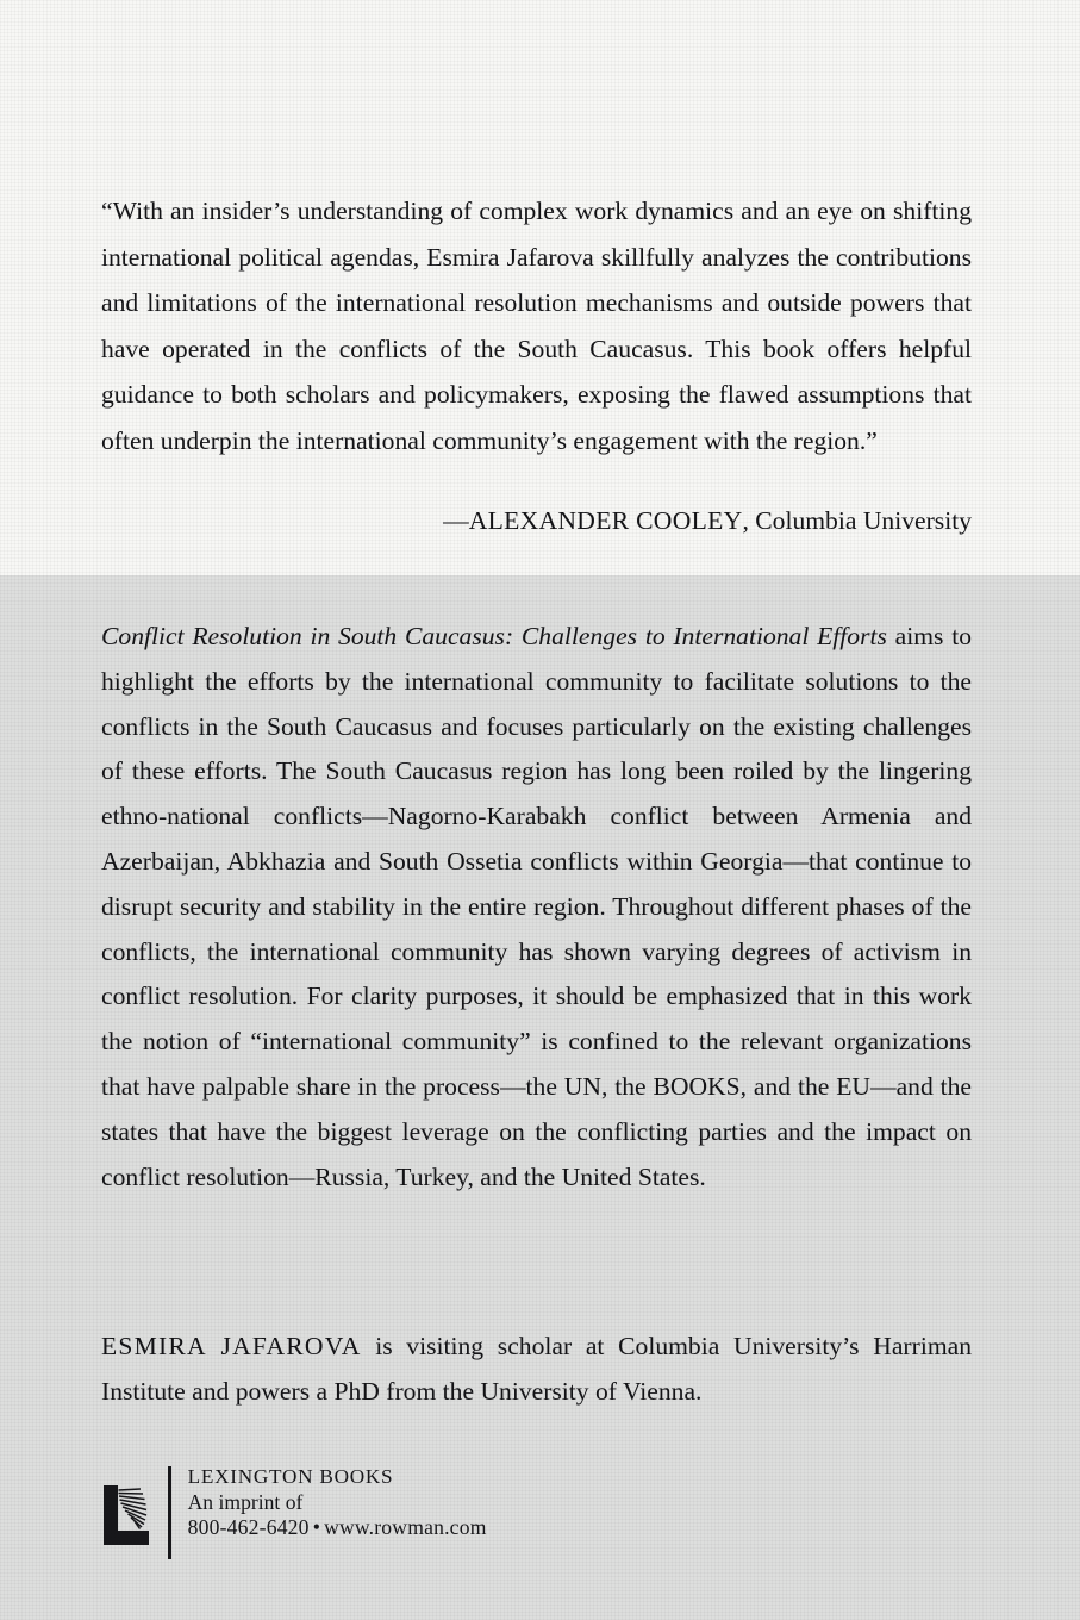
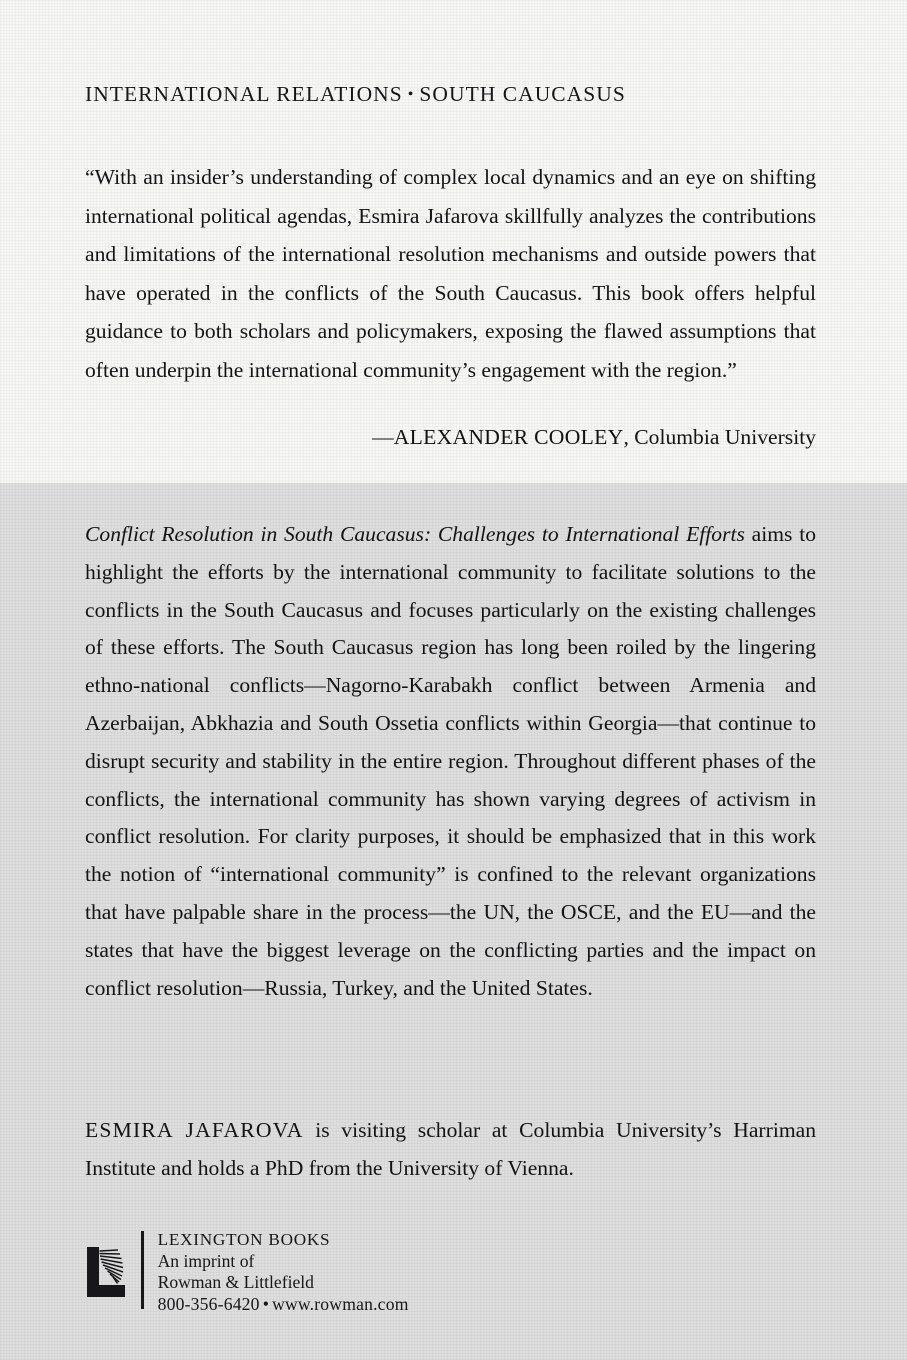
+ INTERNATIONAL RELATIONS • SOUTH CAUCASUS
- “With an insider’s understanding of complex work dynamics and an eye on shifting international political agendas, Esmira Jafarova skillfully analyzes the contributions and limitations of the international resolution mechanisms and outside powers that have operated in the conflicts of the South Caucasus. This book offers helpful guidance to both scholars and policymakers, exposing the flawed assumptions that often underpin the international community’s engagement with the region.”
+ “With an insider’s understanding of complex local dynamics and an eye on shifting international political agendas, Esmira Jafarova skillfully analyzes the contributions and limitations of the international resolution mechanisms and outside powers that have operated in the conflicts of the South Caucasus. This book offers helpful guidance to both scholars and policymakers, exposing the flawed assumptions that often underpin the international community’s engagement with the region.”
  —ALEXANDER COOLEY, Columbia University
- Conflict Resolution in South Caucasus: Challenges to International Efforts aims to highlight the efforts by the international community to facilitate solutions to the conflicts in the South Caucasus and focuses particularly on the existing challenges of these efforts. The South Caucasus region has long been roiled by the lingering ethno-national conflicts—Nagorno-Karabakh conflict between Armenia and Azerbaijan, Abkhazia and South Ossetia conflicts within Georgia—that continue to disrupt security and stability in the entire region. Throughout different phases of the conflicts, the international community has shown varying degrees of activism in conflict resolution. For clarity purposes, it should be emphasized that in this work the notion of “international community” is confined to the relevant organizations that have palpable share in the process—the UN, the BOOKS, and the EU—and the states that have the biggest leverage on the conflicting parties and the impact on conflict resolution—Russia, Turkey, and the United States.
+ Conflict Resolution in South Caucasus: Challenges to International Efforts aims to highlight the efforts by the international community to facilitate solutions to the conflicts in the South Caucasus and focuses particularly on the existing challenges of these efforts. The South Caucasus region has long been roiled by the lingering ethno-national conflicts—Nagorno-Karabakh conflict between Armenia and Azerbaijan, Abkhazia and South Ossetia conflicts within Georgia—that continue to disrupt security and stability in the entire region. Throughout different phases of the conflicts, the international community has shown varying degrees of activism in conflict resolution. For clarity purposes, it should be emphasized that in this work the notion of “international community” is confined to the relevant organizations that have palpable share in the process—the UN, the OSCE, and the EU—and the states that have the biggest leverage on the conflicting parties and the impact on conflict resolution—Russia, Turkey, and the United States.
- ESMIRA JAFAROVA is visiting scholar at Columbia University’s Harriman Institute and powers a PhD from the University of Vienna.
+ ESMIRA JAFAROVA is visiting scholar at Columbia University’s Harriman Institute and holds a PhD from the University of Vienna.
  LEXINGTON BOOKS
  An imprint of
+ Rowman & Littlefield
- 800-462-6420 • www.rowman.com
+ 800-356-6420 • www.rowman.com
